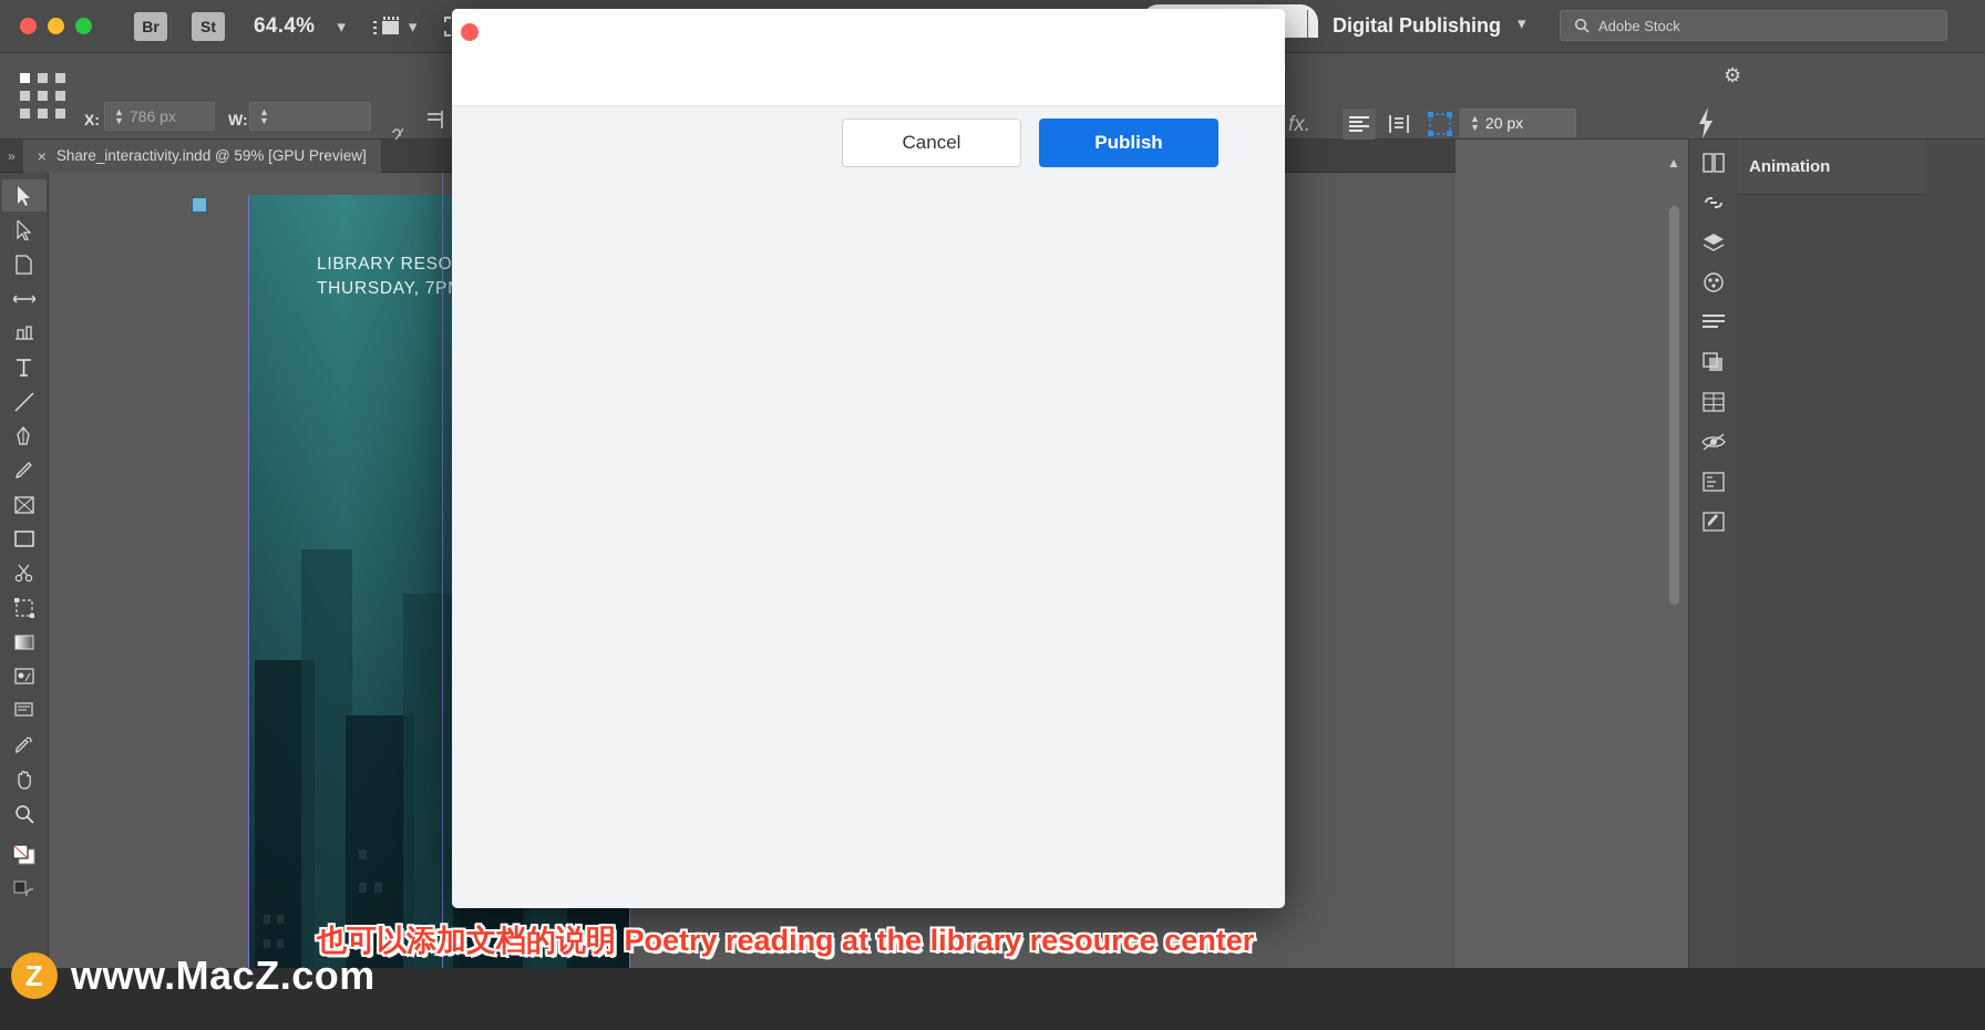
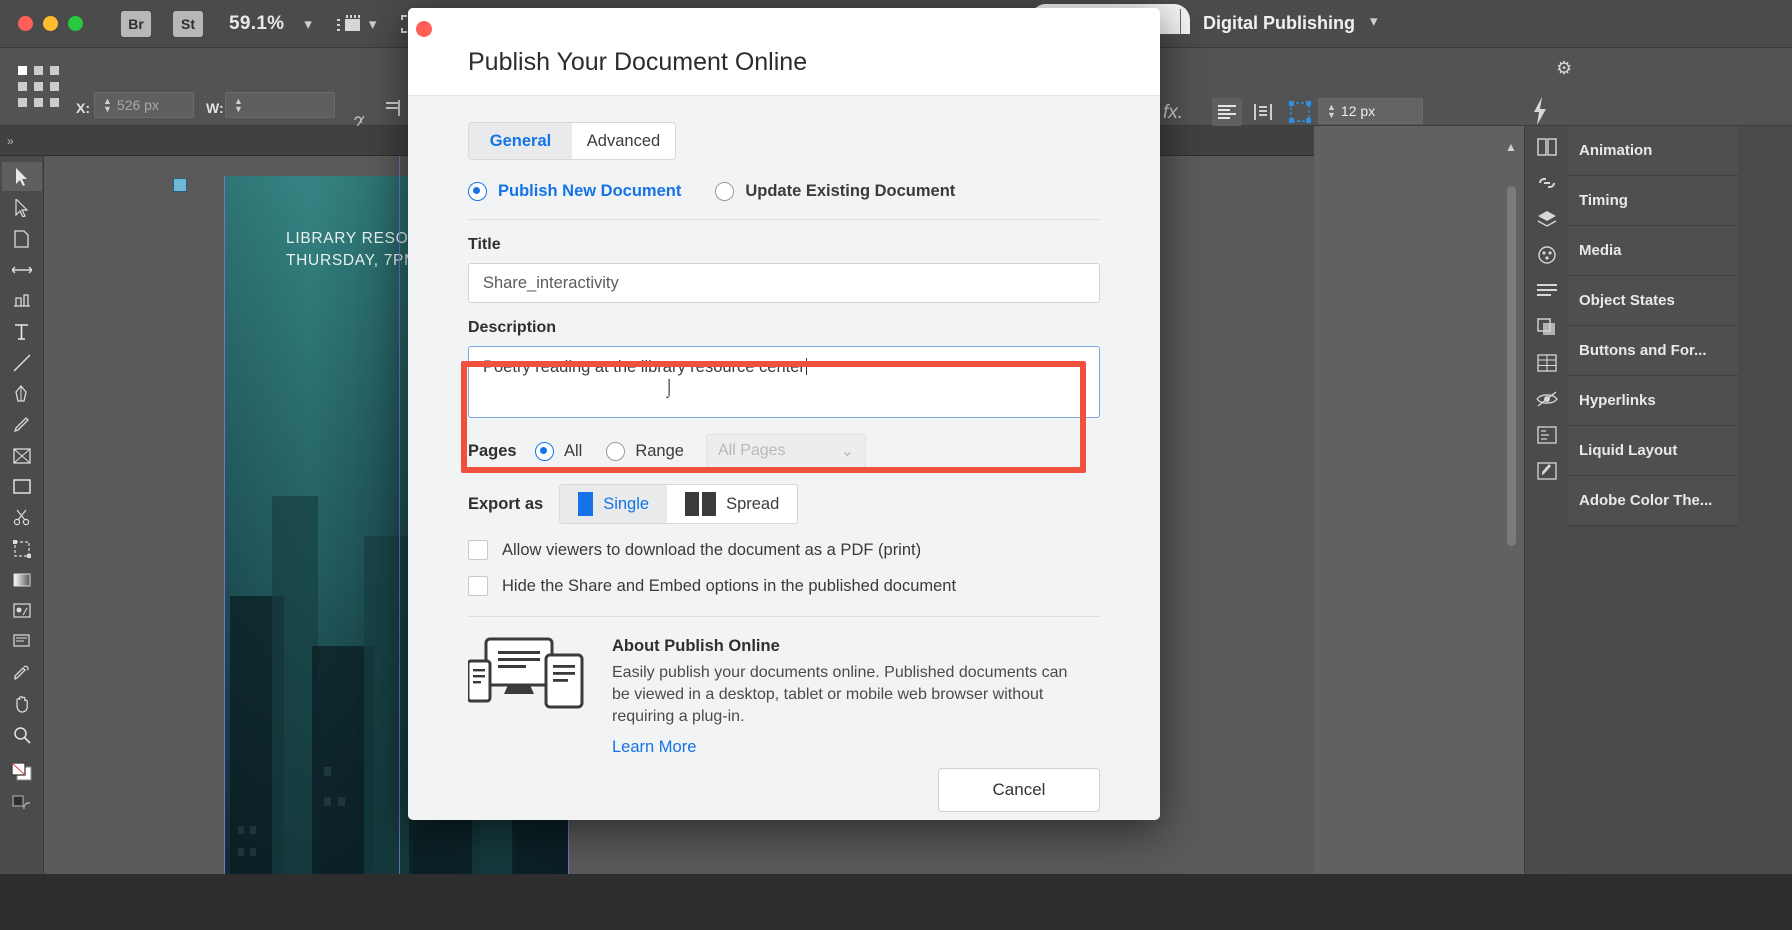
  Br
  St
- 64.4%
+ 59.1%
  ▾
  ▾
  Digital Publishing
  ▾
- Adobe Stock
  X:
  ▲
  ▼
- 786 px
+ 526 px
  W:
  ▲
  ▼
  fx.
  ▲
  ▼
- 20 px
+ 12 px
  ⚙
  »
- ×
- Share_interactivity.indd @ 59% [GPU Preview]
  LIBRARY RESO
  THURSDAY, 7P
  ▲
  Animation
+ Timing
+ Media
+ Object States
+ Buttons and For...
+ Hyperlinks
+ Liquid Layout
+ Adobe Color The...
+ Publish Your Document Online
+ General
+ Advanced
+ Publish New Document
+ Update Existing Document
+ Title
+ Share_interactivity
+ Description
+ Poetry reading at the library resource center
+ ⌡
+ Pages
+ All
+ Range
+ All Pages
+ ⌄
+ Export as
+ Single
+ Spread
+ Allow viewers to download the document as a PDF (print)
+ Hide the Share and Embed options in the published document
+ About Publish Online
+ Easily publish your documents online. Published documents can be viewed in a desktop, tablet or mobile web browser without requiring a plug-in.
+ Learn More
  Cancel
- Publish
- 也可以添加文档的说明 Poetry reading at the library resource center
- Z
- www.MacZ.com
